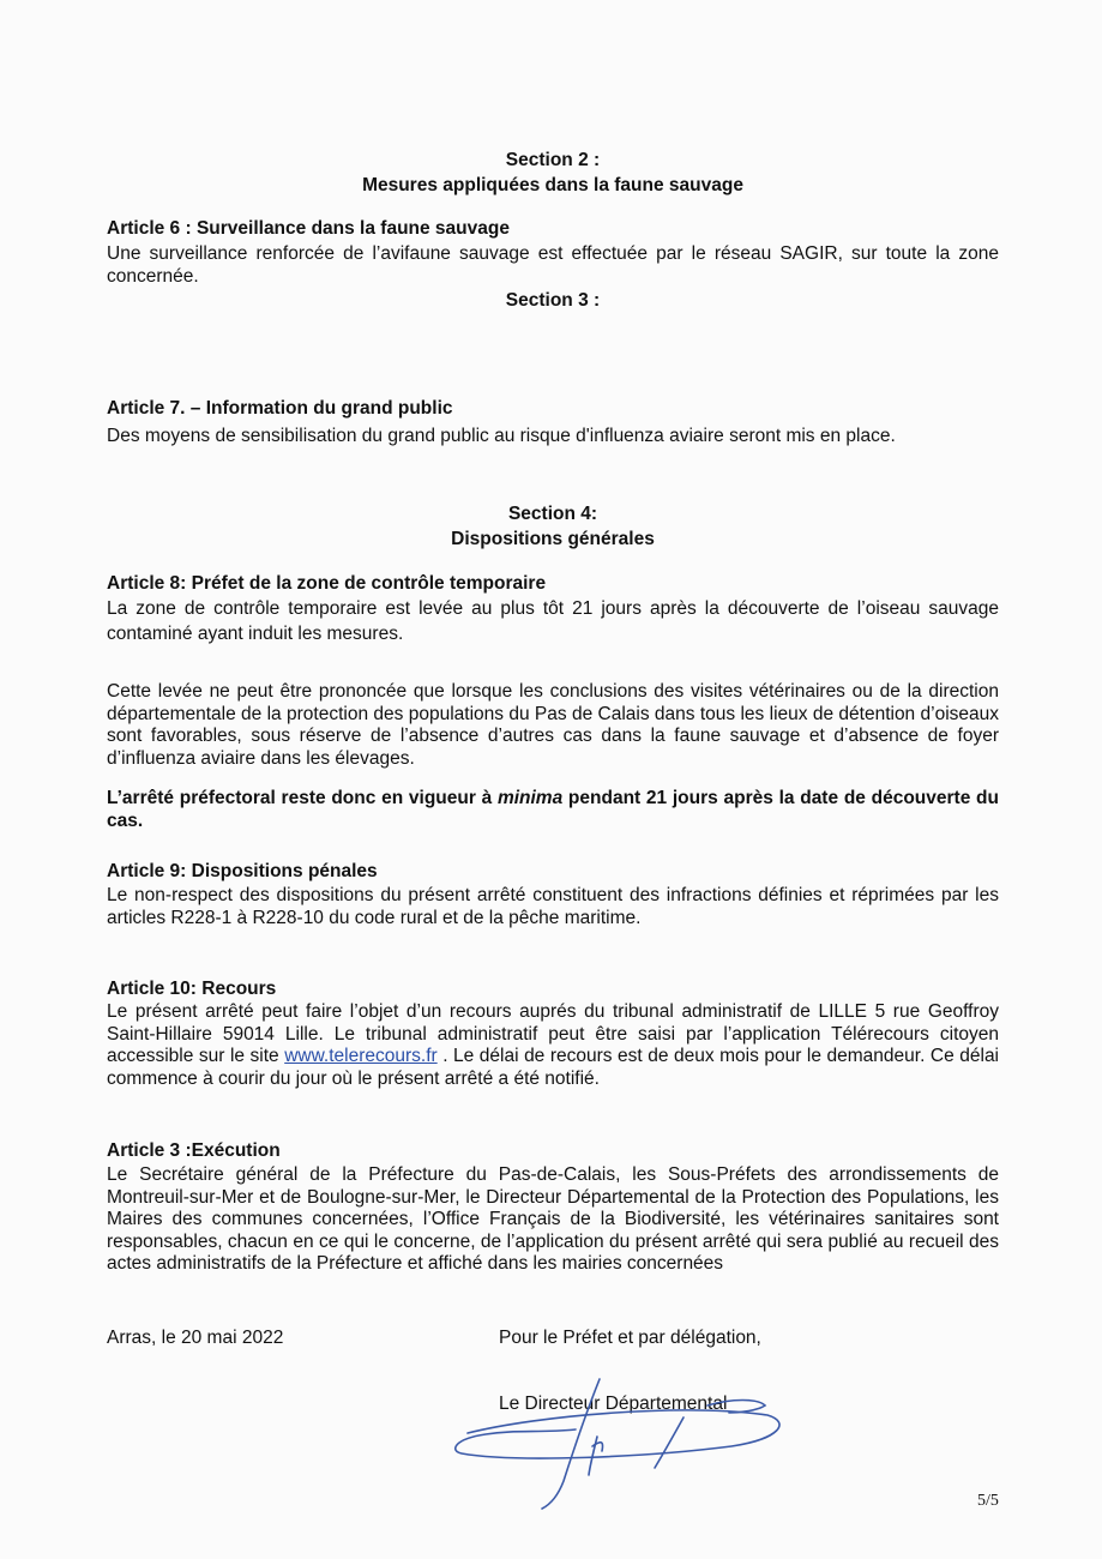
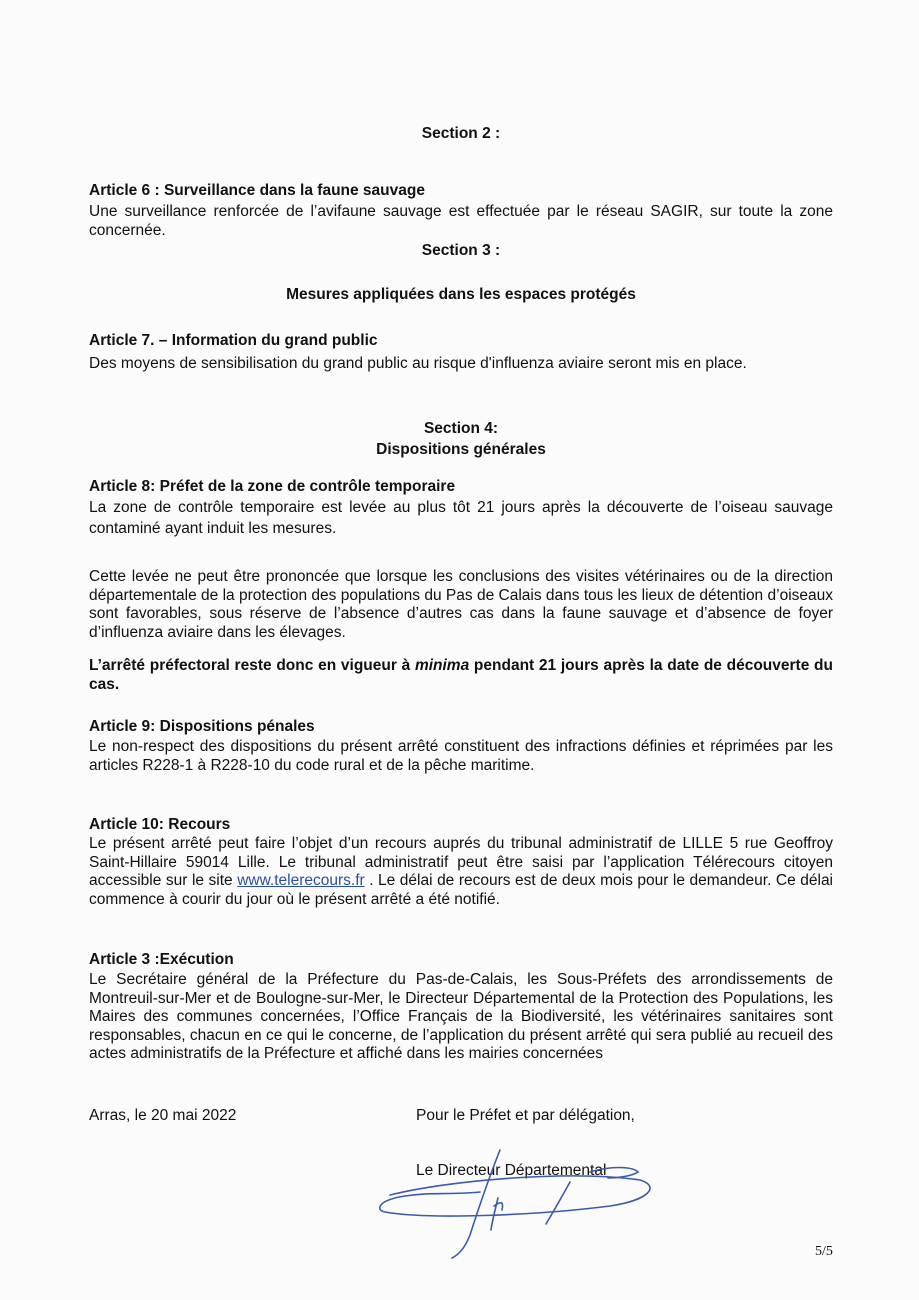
  Section 2 :
- Mesures appliquées dans la faune sauvage
  Article 6 : Surveillance dans la faune sauvage
  Une surveillance renforcée de l’avifaune sauvage est effectuée par le réseau SAGIR, sur toute la zone concernée.
  Section 3 :
+ Mesures appliquées dans les espaces protégés
  Article 7. – Information du grand public
  Des moyens de sensibilisation du grand public au risque d'influenza aviaire seront mis en place.
  Section 4:
  Dispositions générales
  Article 8: Préfet de la zone de contrôle temporaire
  La zone de contrôle temporaire est levée au plus tôt 21 jours après la découverte de l’oiseau sauvage contaminé ayant induit les mesures.
  Cette levée ne peut être prononcée que lorsque les conclusions des visites vétérinaires ou de la direction départementale de la protection des populations du Pas de Calais dans tous les lieux de détention d’oiseaux sont favorables, sous réserve de l’absence d’autres cas dans la faune sauvage et d’absence de foyer d’influenza aviaire dans les élevages.
  L’arrêté préfectoral reste donc en vigueur à minima pendant 21 jours après la date de découverte du cas.
  Article 9: Dispositions pénales
  Le non-respect des dispositions du présent arrêté constituent des infractions définies et réprimées par les articles R228-1 à R228-10 du code rural et de la pêche maritime.
  Article 10: Recours
  Le présent arrêté peut faire l’objet d’un recours auprés du tribunal administratif de LILLE 5 rue Geoffroy Saint-Hillaire 59014 Lille. Le tribunal administratif peut être saisi par l’application Télérecours citoyen accessible sur le site www.telerecours.fr . Le délai de recours est de deux mois pour le demandeur. Ce délai commence à courir du jour où le présent arrêté a été notifié.
  Article 3 :Exécution
  Le Secrétaire général de la Préfecture du Pas-de-Calais, les Sous-Préfets des arrondissements de Montreuil-sur-Mer et de Boulogne-sur-Mer, le Directeur Départemental de la Protection des Populations, les Maires des communes concernées, l’Office Français de la Biodiversité, les vétérinaires sanitaires sont responsables, chacun en ce qui le concerne, de l’application du présent arrêté qui sera publié au recueil des actes administratifs de la Préfecture et affiché dans les mairies concernées
  Arras, le 20 mai 2022
  Pour le Préfet et par délégation,
  Le Directeur Départementl
  5/5
